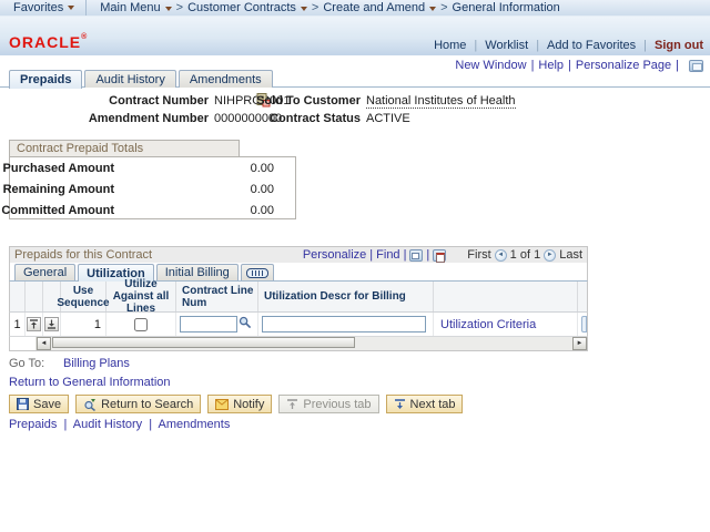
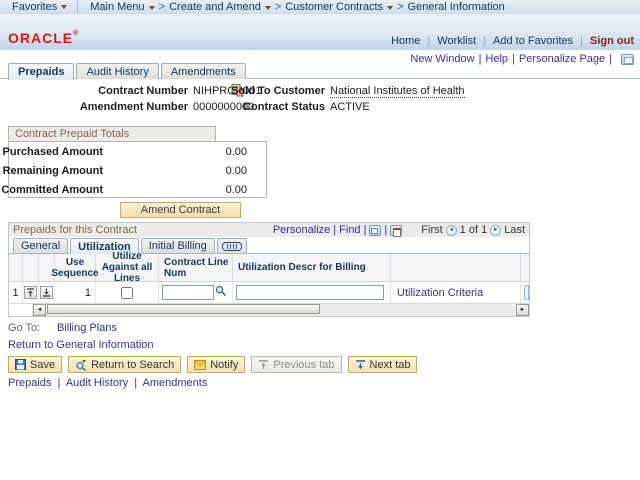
  Favorites
  Main Menu
  >
- Customer Contracts
+ Create and Amend
  >
- Create and Amend
+ Customer Contracts
  >
  General Information
  Home
  |
  Worklist
  |
  Add to Favorites
  |
  Sign out
  ORACLE
  New Window
  |
  Help
  |
  Personalize Page
  |
  Prepaids
  Audit History
  Amendments
  Contract Number
  NIHPR001
  Sold To Customer
  National Institutes of Health
  Amendment Number
  0000000000
  Contract Status
  ACTIVE
  Contract Prepaid Totals
  Purchased Amount
  0.00
  Remaining Amount
  0.00
  Committed Amount
  0.00
+ Amend Contract
  Prepaids for this Contract
  Personalize
  |
  Find
  |
  |
  First
  1 of 1
  Last
  General
  Utilization
  Initial Billing
  Use Sequence
  Utilize Against all Lines
  Contract Line Num
  Utilization Descr for Billing
  1
  1
  Utilization Criteria
  Go To:
  Billing Plans
  Return to General Information
  Save
  Return to Search
  Notify
  Previous tab
  Next tab
  Prepaids | Audit History | Amendments
